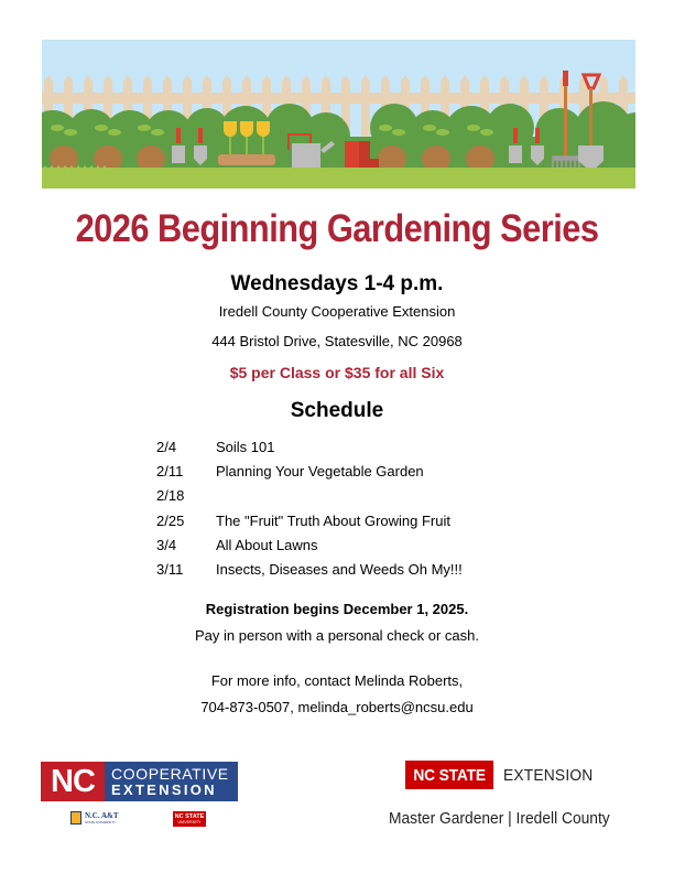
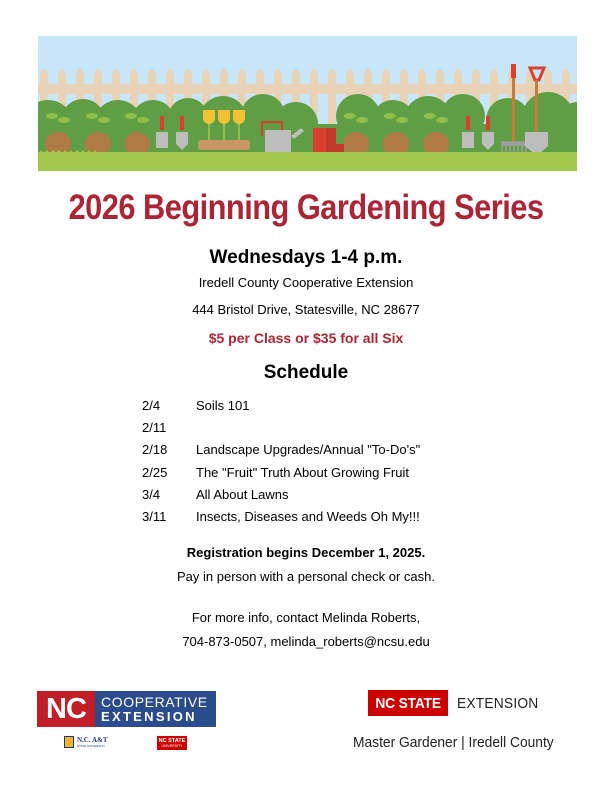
  2026 Beginning Gardening Series
  Wednesdays 1-4 p.m.
  Iredell County Cooperative Extension
- 444 Bristol Drive, Statesville, NC 20968
+ 444 Bristol Drive, Statesville, NC 28677
  $5 per Class or $35 for all Six
  Schedule
  2/4
  Soils 101
  2/11
- Planning Your Vegetable Garden
  2/18
+ Landscape Upgrades/Annual "To-Do's"
  2/25
  The "Fruit" Truth About Growing Fruit
  3/4
  All About Lawns
  3/11
  Insects, Diseases and Weeds Oh My!!!
  Registration begins December 1, 2025.
  Pay in person with a personal check or cash.
  For more info, contact Melinda Roberts,
  704-873-0507, melinda_roberts@ncsu.edu
  NC
  COOPERATIVE
  EXTENSION
  N.C. A&T
  NC STATE
  EXTENSION
  Master Gardener | Iredell County
